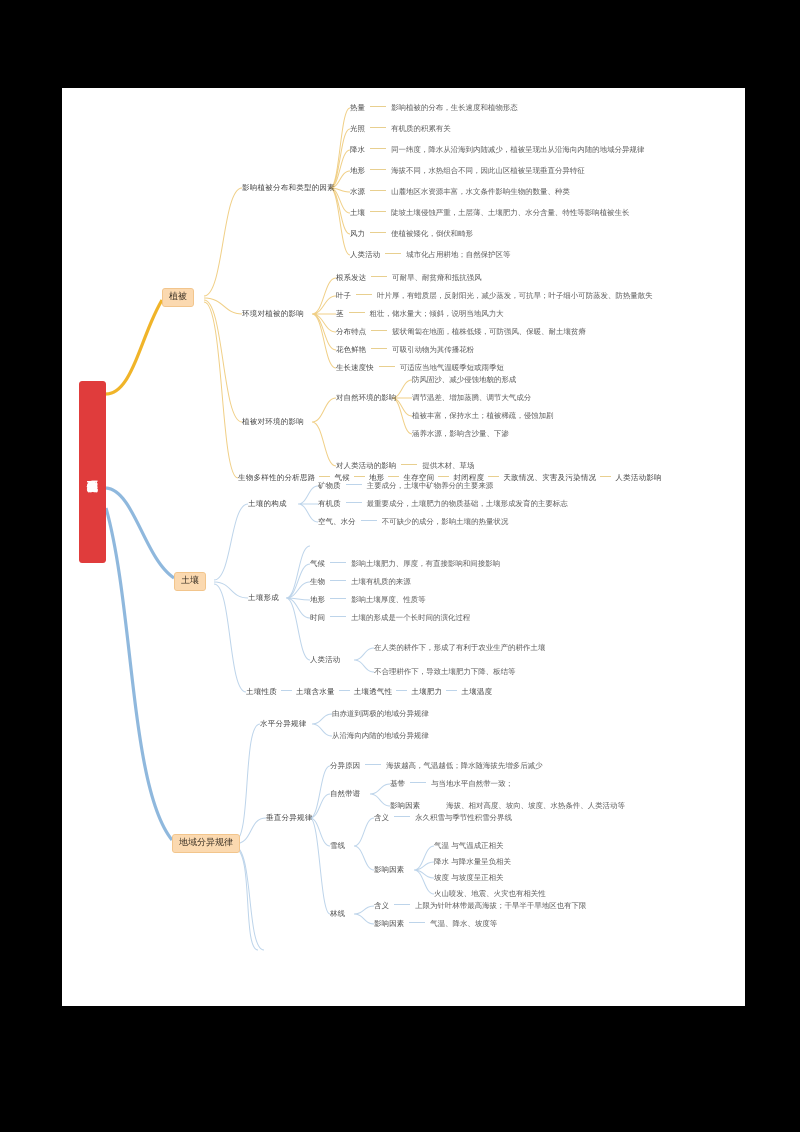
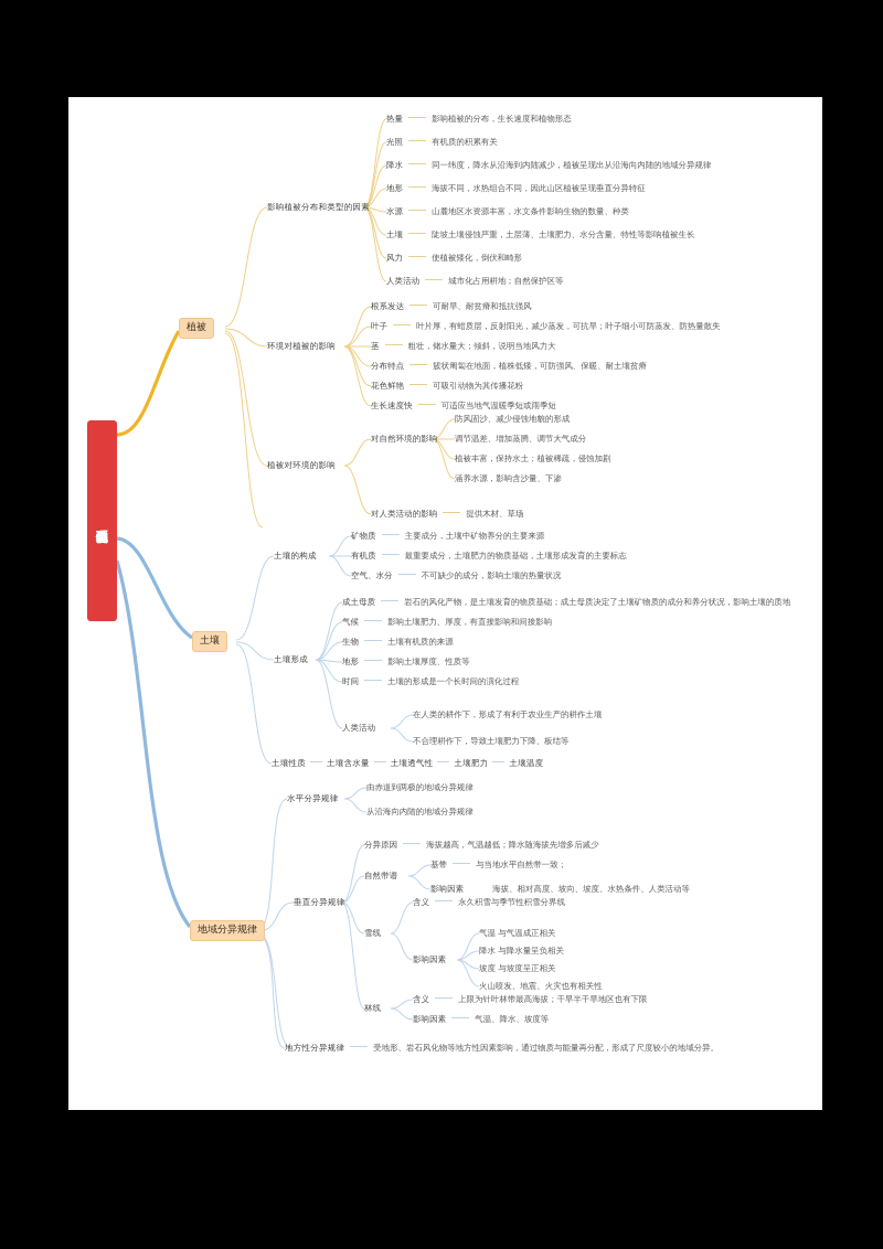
  植被
  土壤
  地域分异规律
  影响植被分布和类型的因素
  热量 影响植被的分布，生长速度和植物形态
  光照 有机质的积累有关
  降水 同一纬度，降水从沿海到内陆减少，植被呈现出从沿海向内陆的地域分异规律
  地形 海拔不同，水热组合不同，因此山区植被呈现垂直分异特征
  水源 山麓地区水资源丰富，水文条件影响生物的数量、种类
  土壤 陡坡土壤侵蚀严重，土层薄、土壤肥力、水分含量、特性等影响植被生长
  风力 使植被矮化，倒伏和畸形
  人类活动 城市化占用耕地；自然保护区等
  环境对植被的影响
  根系发达 可耐旱、耐贫瘠和抵抗强风
  叶子 叶片厚，有蜡质层，反射阳光，减少蒸发，可抗旱；叶子细小可防蒸发、防热量散失
  茎 粗壮，储水量大；倾斜，说明当地风力大
  分布特点 簇状匍匐在地面，植株低矮，可防强风、保暖、耐土壤贫瘠
  花色鲜艳 可吸引动物为其传播花粉
  生长速度快 可适应当地气温暖季短或雨季短
  植被对环境的影响
  对自然环境的影响
  防风固沙、减少侵蚀地貌的形成
  调节温差、增加蒸腾、调节大气成分
  植被丰富，保持水土；植被稀疏，侵蚀加剧
  涵养水源，影响含沙量、下渗
  对人类活动的影响 提供木材、草场
- 生物多样性的分析思路 气候 地形 生存空间 封闭程度 天敌情况、灾害及污染情况 人类活动影响
  土壤的构成
  矿物质 主要成分，土壤中矿物养分的主要来源
  有机质 最重要成分，土壤肥力的物质基础，土壤形成发育的主要标志
  空气、水分 不可缺少的成分，影响土壤的热量状况
  土壤形成
+ 成土母质 岩石的风化产物，是土壤发育的物质基础；成土母质决定了土壤矿物质的成分和养分状况，影响土壤的质地
  气候 影响土壤肥力、厚度，有直接影响和间接影响
  生物 土壤有机质的来源
  地形 影响土壤厚度、性质等
  时间 土壤的形成是一个长时间的演化过程
  人类活动
  在人类的耕作下，形成了有利于农业生产的耕作土壤
  不合理耕作下，导致土壤肥力下降、板结等
  土壤性质 土壤含水量 土壤透气性 土壤肥力 土壤温度
  水平分异规律
  由赤道到两极的地域分异规律
  从沿海向内陆的地域分异规律
  垂直分异规律
  分异原因 海拔越高，气温越低；降水随海拔先增多后减少
  自然带谱
  基带 与当地水平自然带一致；
  影响因素 海拔、相对高度、坡向、坡度、水热条件、人类活动等
  雪线
  含义 永久积雪与季节性积雪分界线
  影响因素
  气温 与气温成正相关
  降水 与降水量呈负相关
  坡度 与坡度呈正相关
  火山喷发、地震、火灾也有相关性
  林线
  含义 上限为针叶林带最高海拔；干旱半干旱地区也有下限
  影响因素 气温、降水、坡度等
+ 地方性分异规律 受地形、岩石风化物等地方性因素影响，通过物质与能量再分配，形成了尺度较小的地域分异。
